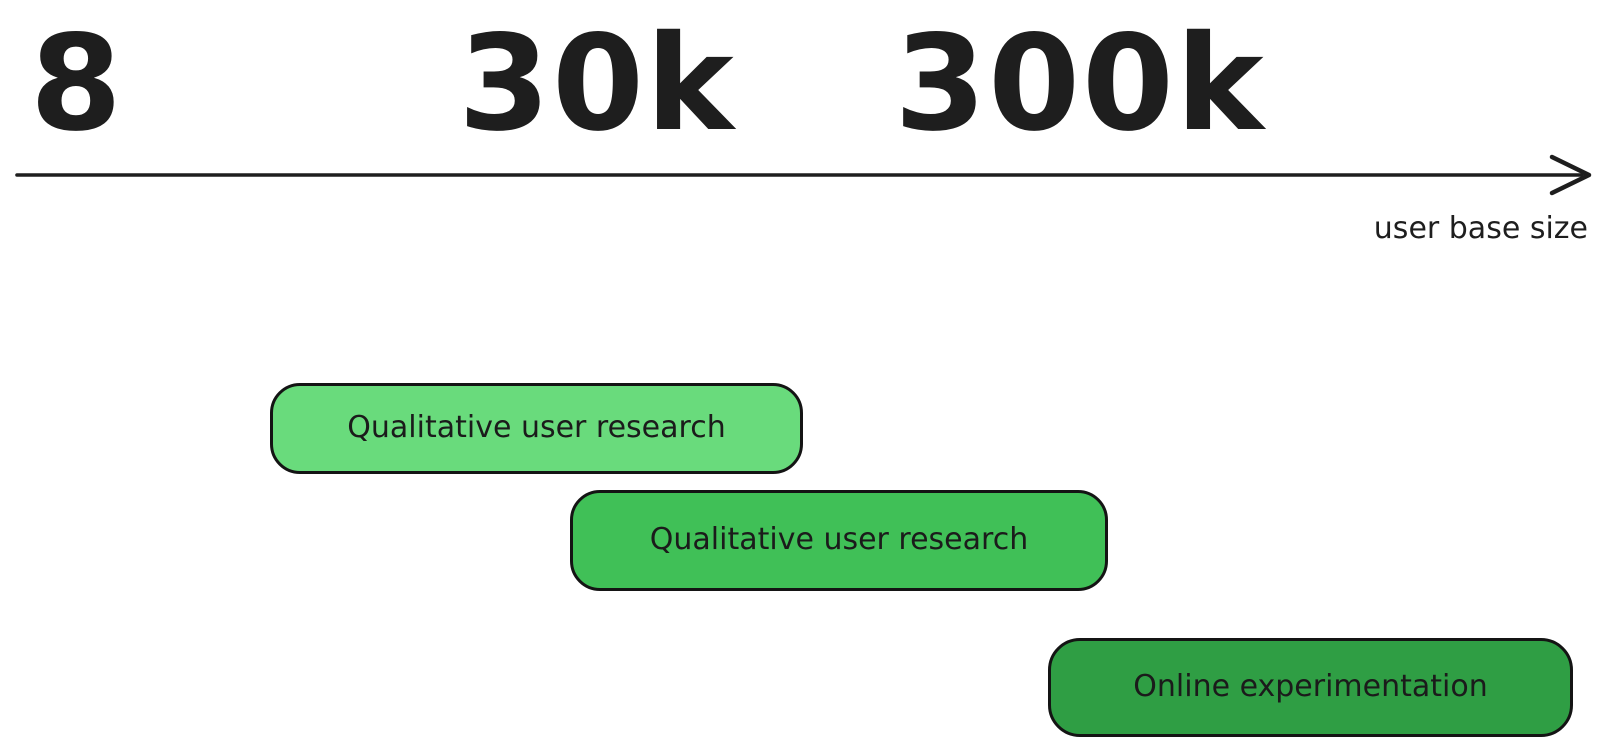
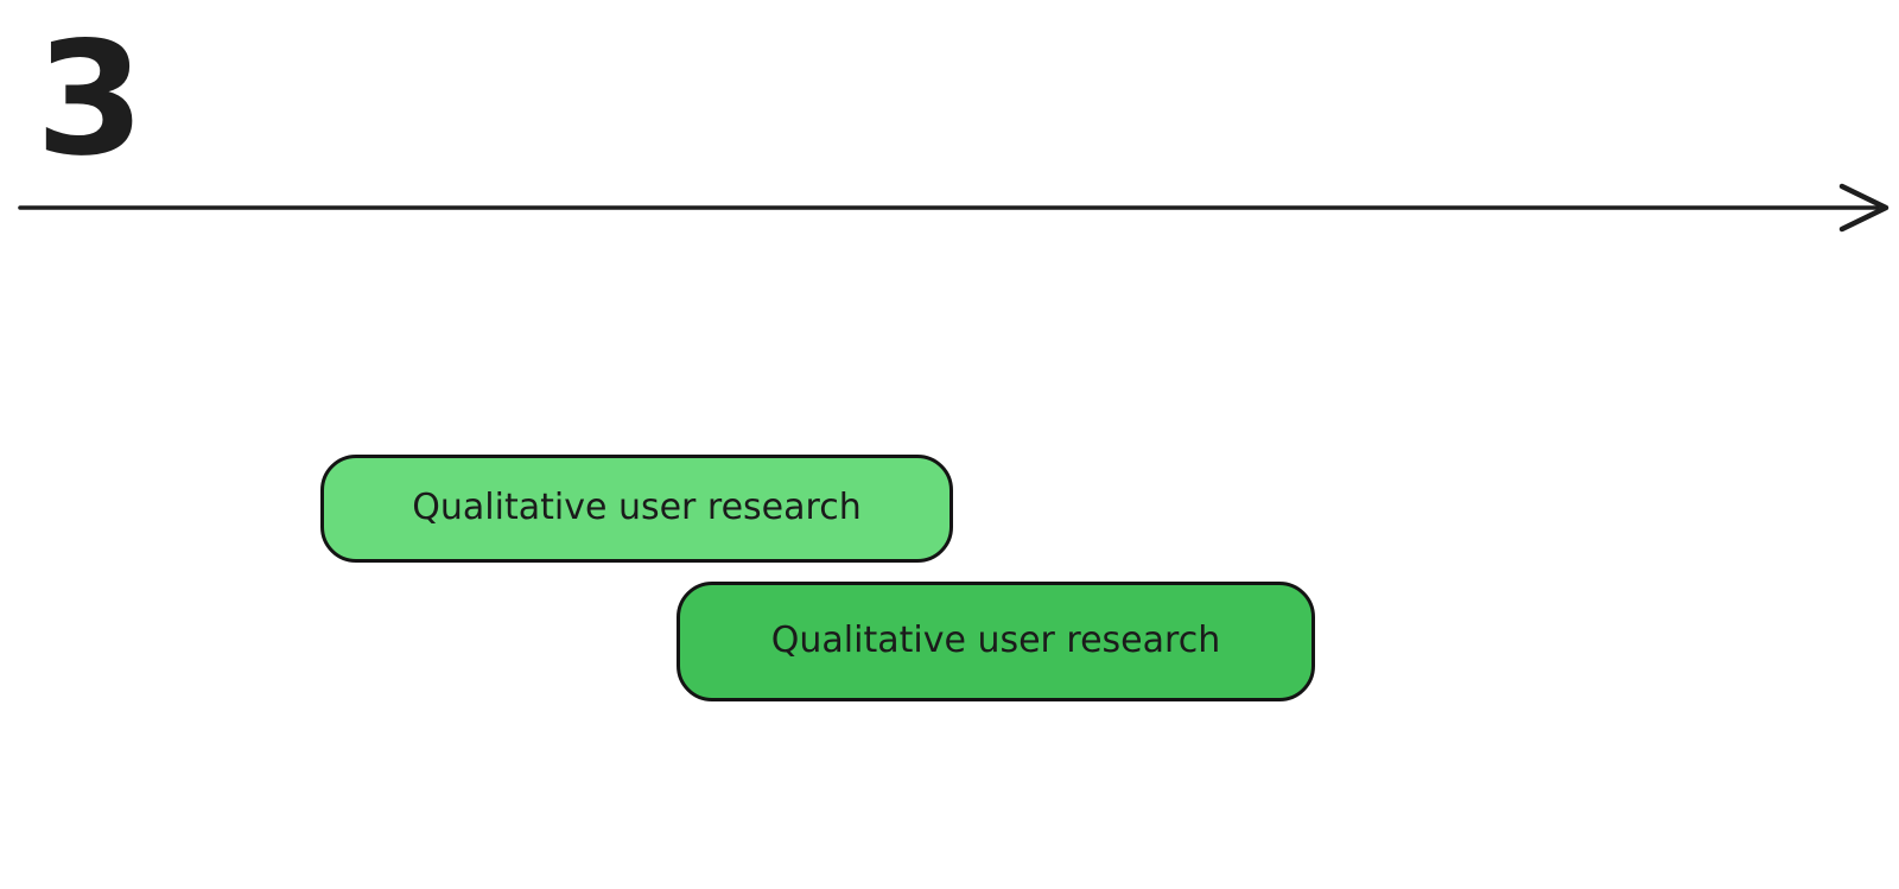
- 8
+ 3
- 30k
- 300k
- user base size
  Qualitative user research
  Qualitative user research
- Online experimentation
